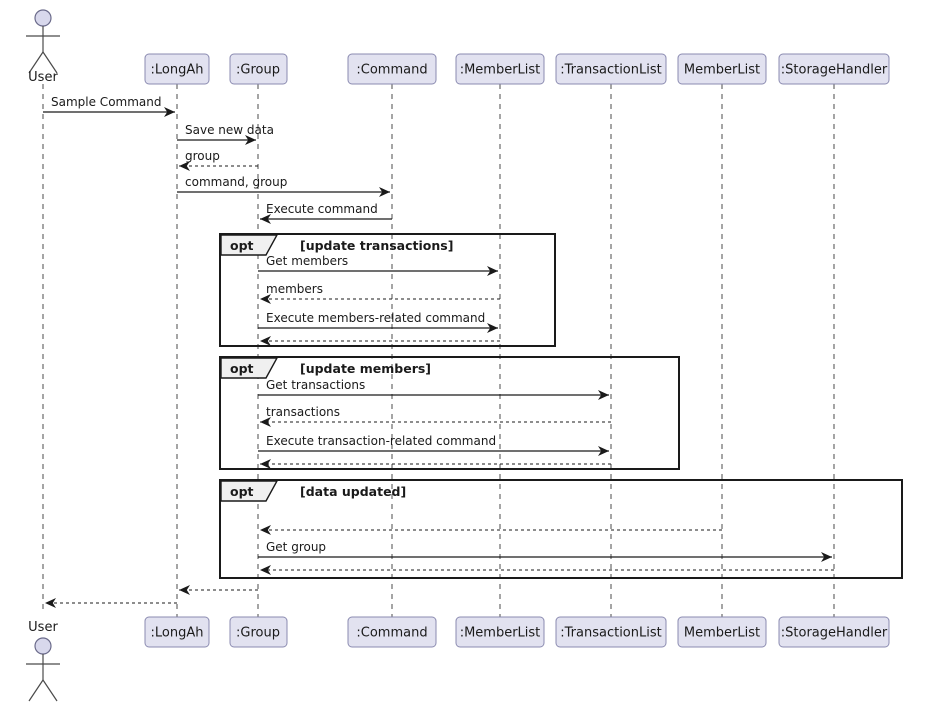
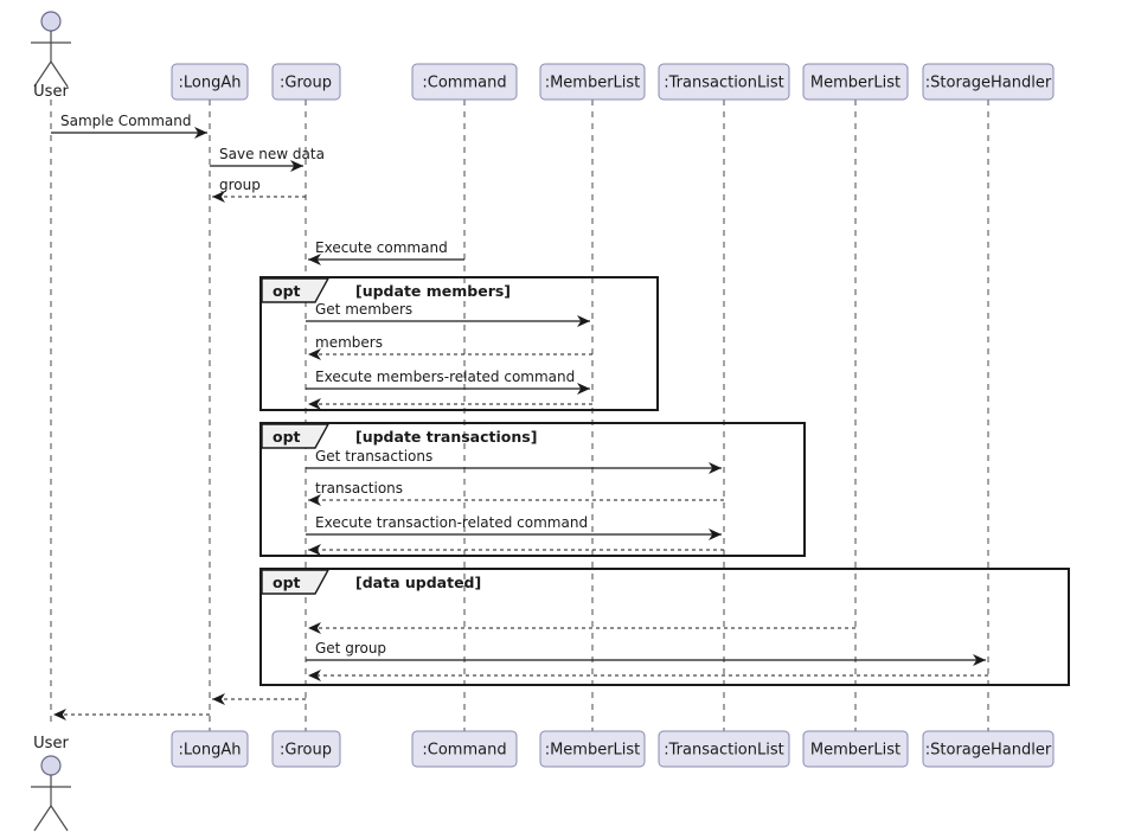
  opt
- [update transactions]
+ [update members]
  opt
- [update members]
+ [update transactions]
  opt
  [data updated]
  Sample Command
  Save new data
  group
- command, group
  Execute command
  Get members
  members
  Execute members-related command
  Get transactions
  transactions
  Execute transaction-related command
  Get group
  :LongAh
  :LongAh
  :Group
  :Group
  :Command
  :Command
  :MemberList
  :MemberList
  :TransactionList
  :TransactionList
  MemberList
  MemberList
  :StorageHandler
  :StorageHandler
  User
  User
